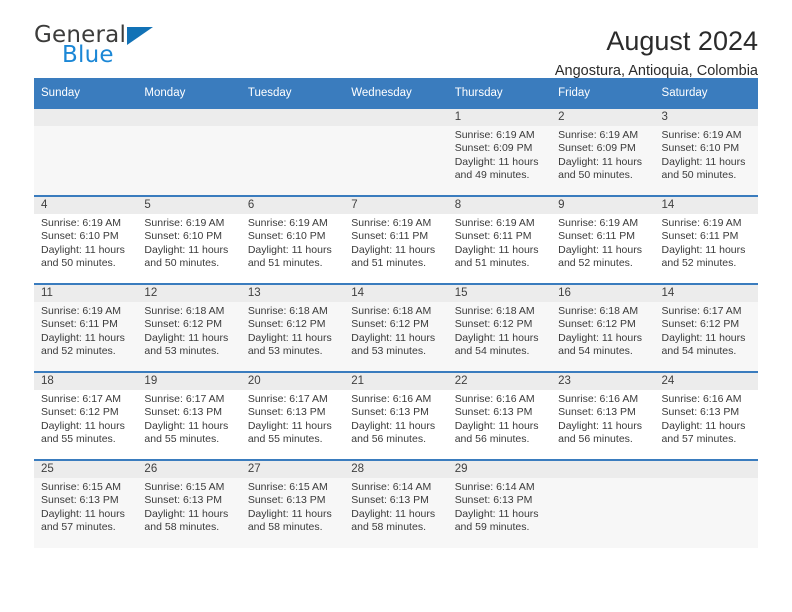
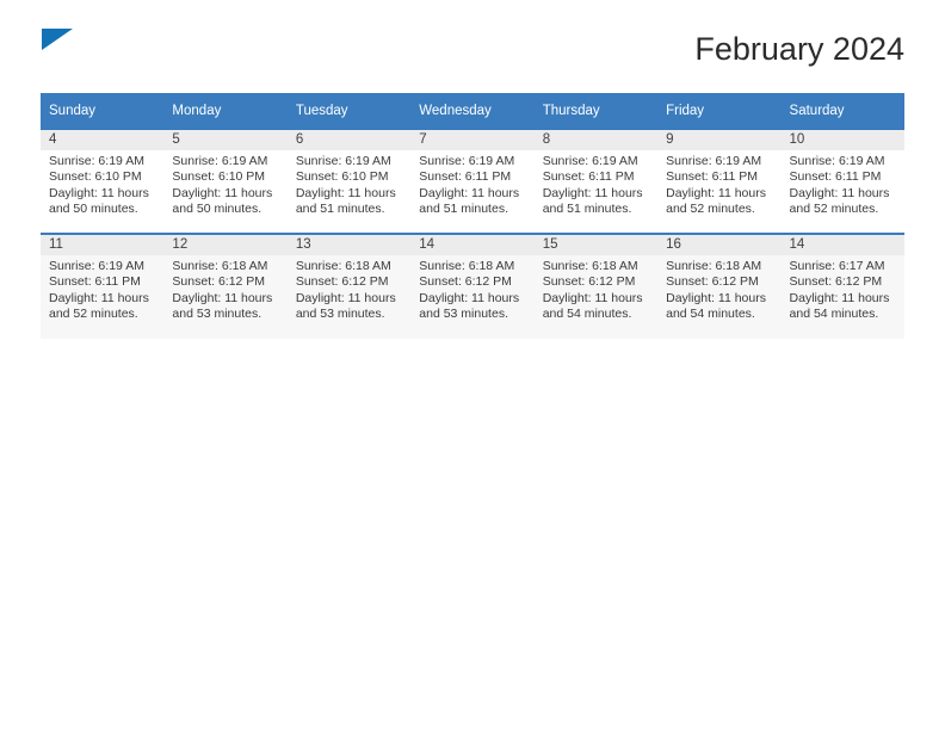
- General
- Blue
- August 2024
+ February 2024
- Angostura, Antioquia, Colombia
  Sunday	Monday	Tuesday	Wednesday	Thursday	Friday	Saturday
- 				1Sunrise: 6:19 AMSunset: 6:09 PMDaylight: 11 hoursand 49 minutes.	2Sunrise: 6:19 AMSunset: 6:09 PMDaylight: 11 hoursand 50 minutes.	3Sunrise: 6:19 AMSunset: 6:10 PMDaylight: 11 hoursand 50 minutes.
- 4Sunrise: 6:19 AMSunset: 6:10 PMDaylight: 11 hoursand 50 minutes.	5Sunrise: 6:19 AMSunset: 6:10 PMDaylight: 11 hoursand 50 minutes.	6Sunrise: 6:19 AMSunset: 6:10 PMDaylight: 11 hoursand 51 minutes.	7Sunrise: 6:19 AMSunset: 6:11 PMDaylight: 11 hoursand 51 minutes.	8Sunrise: 6:19 AMSunset: 6:11 PMDaylight: 11 hoursand 51 minutes.	9Sunrise: 6:19 AMSunset: 6:11 PMDaylight: 11 hoursand 52 minutes.	14Sunrise: 6:19 AMSunset: 6:11 PMDaylight: 11 hoursand 52 minutes.
+ 4Sunrise: 6:19 AMSunset: 6:10 PMDaylight: 11 hoursand 50 minutes.	5Sunrise: 6:19 AMSunset: 6:10 PMDaylight: 11 hoursand 50 minutes.	6Sunrise: 6:19 AMSunset: 6:10 PMDaylight: 11 hoursand 51 minutes.	7Sunrise: 6:19 AMSunset: 6:11 PMDaylight: 11 hoursand 51 minutes.	8Sunrise: 6:19 AMSunset: 6:11 PMDaylight: 11 hoursand 51 minutes.	9Sunrise: 6:19 AMSunset: 6:11 PMDaylight: 11 hoursand 52 minutes.	10Sunrise: 6:19 AMSunset: 6:11 PMDaylight: 11 hoursand 52 minutes.
  11Sunrise: 6:19 AMSunset: 6:11 PMDaylight: 11 hoursand 52 minutes.	12Sunrise: 6:18 AMSunset: 6:12 PMDaylight: 11 hoursand 53 minutes.	13Sunrise: 6:18 AMSunset: 6:12 PMDaylight: 11 hoursand 53 minutes.	14Sunrise: 6:18 AMSunset: 6:12 PMDaylight: 11 hoursand 53 minutes.	15Sunrise: 6:18 AMSunset: 6:12 PMDaylight: 11 hoursand 54 minutes.	16Sunrise: 6:18 AMSunset: 6:12 PMDaylight: 11 hoursand 54 minutes.	14Sunrise: 6:17 AMSunset: 6:12 PMDaylight: 11 hoursand 54 minutes.
- 18Sunrise: 6:17 AMSunset: 6:12 PMDaylight: 11 hoursand 55 minutes.	19Sunrise: 6:17 AMSunset: 6:13 PMDaylight: 11 hoursand 55 minutes.	20Sunrise: 6:17 AMSunset: 6:13 PMDaylight: 11 hoursand 55 minutes.	21Sunrise: 6:16 AMSunset: 6:13 PMDaylight: 11 hoursand 56 minutes.	22Sunrise: 6:16 AMSunset: 6:13 PMDaylight: 11 hoursand 56 minutes.	23Sunrise: 6:16 AMSunset: 6:13 PMDaylight: 11 hoursand 56 minutes.	24Sunrise: 6:16 AMSunset: 6:13 PMDaylight: 11 hoursand 57 minutes.
- 25Sunrise: 6:15 AMSunset: 6:13 PMDaylight: 11 hoursand 57 minutes.	26Sunrise: 6:15 AMSunset: 6:13 PMDaylight: 11 hoursand 58 minutes.	27Sunrise: 6:15 AMSunset: 6:13 PMDaylight: 11 hoursand 58 minutes.	28Sunrise: 6:14 AMSunset: 6:13 PMDaylight: 11 hoursand 58 minutes.	29Sunrise: 6:14 AMSunset: 6:13 PMDaylight: 11 hoursand 59 minutes.
